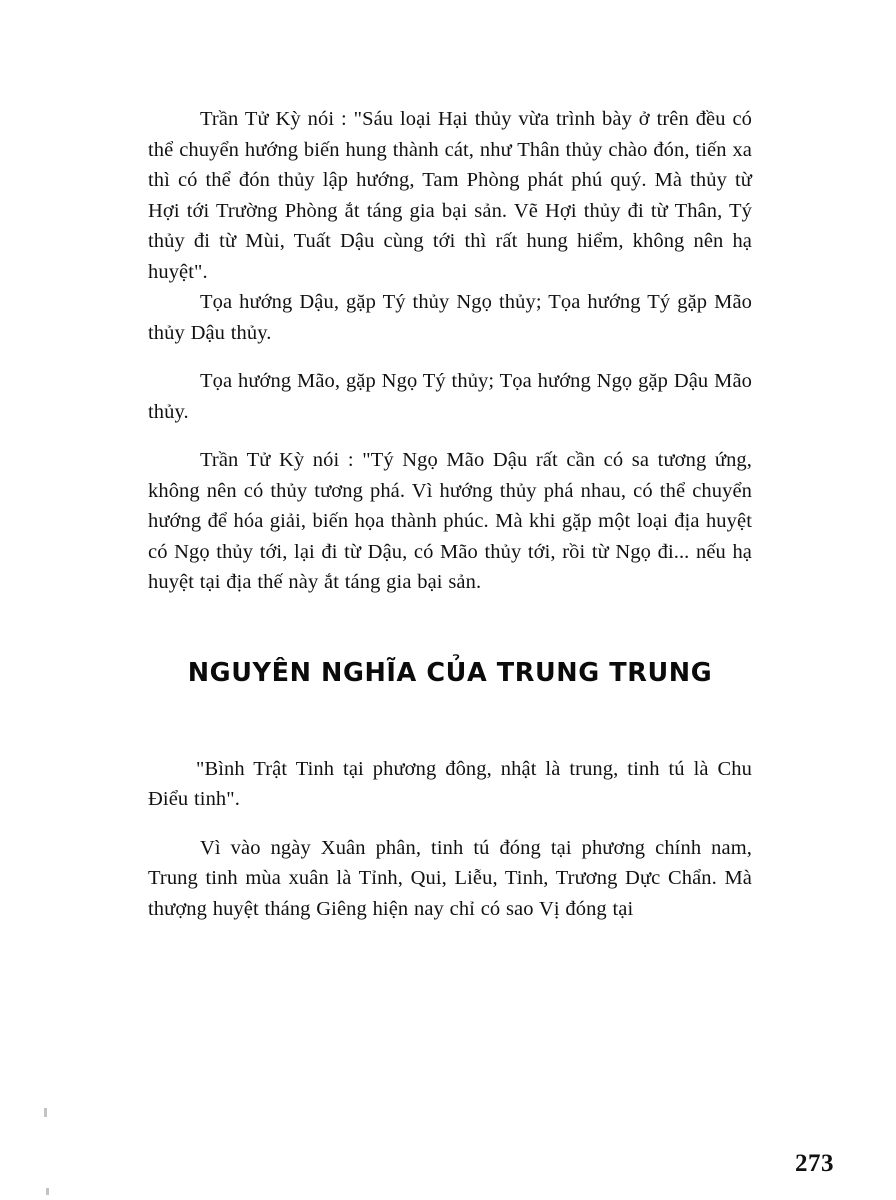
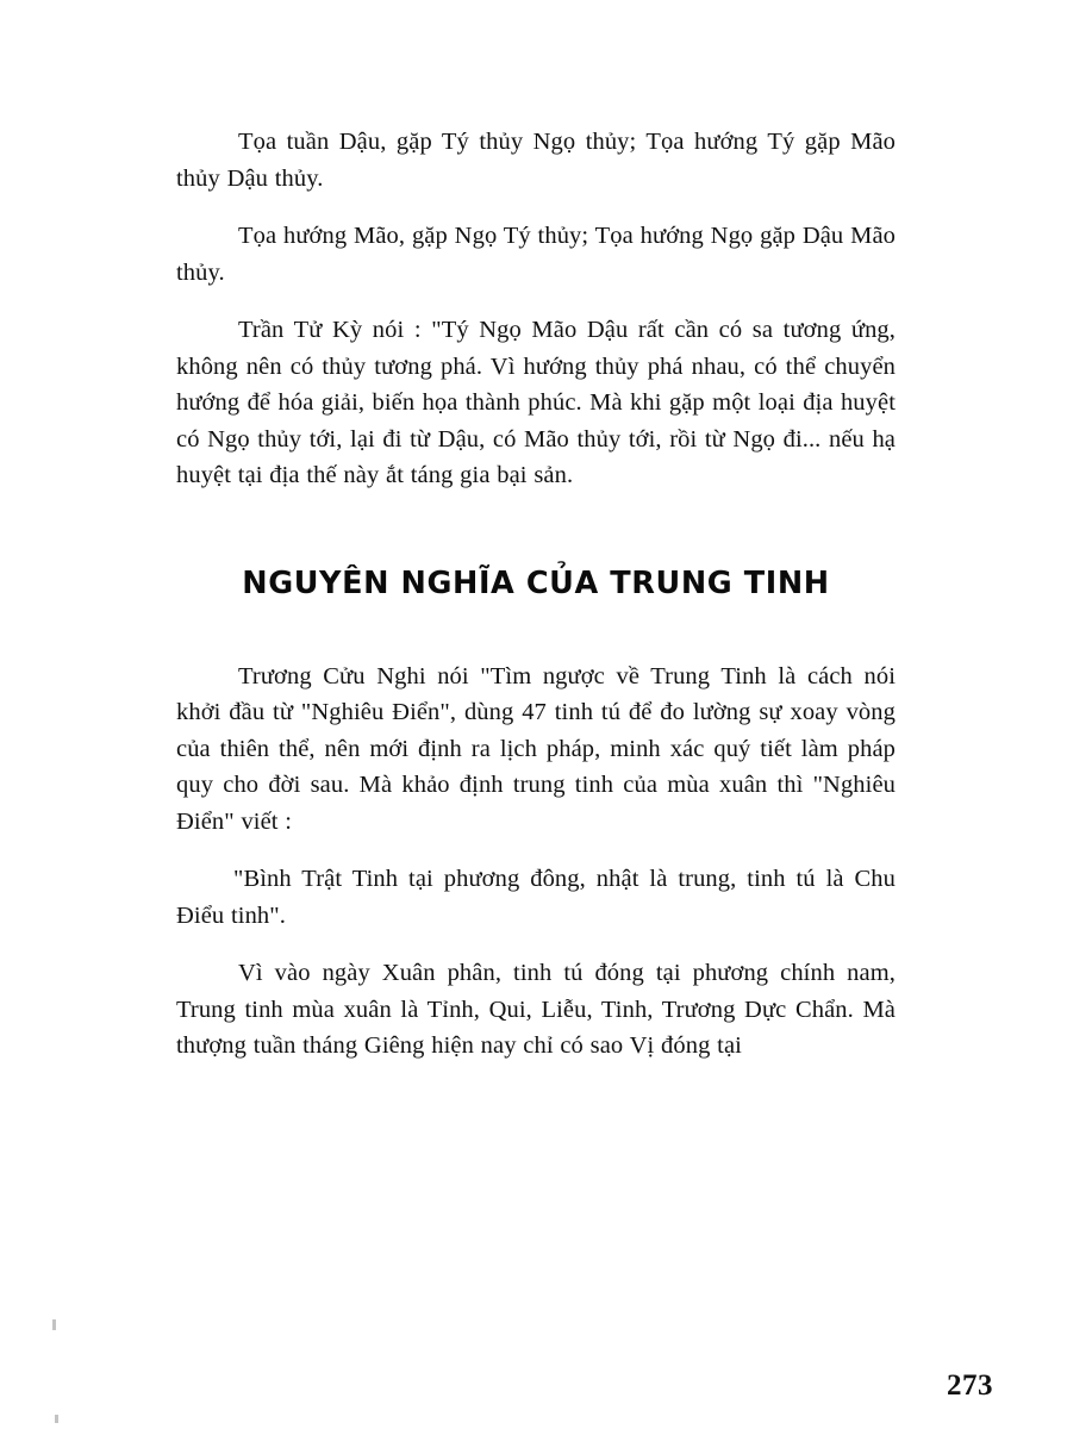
- Trần Tử Kỳ nói : "Sáu loại Hại thủy vừa trình bày ở trên đều có thể chuyển hướng biến hung thành cát, như Thân thủy chào đón, tiến xa thì có thể đón thủy lập hướng, Tam Phòng phát phú quý. Mà thủy từ Hợi tới Trường Phòng ắt táng gia bại sản. Vẽ Hợi thủy đi từ Thân, Tý thủy đi từ Mùi, Tuất Dậu cùng tới thì rất hung hiểm, không nên hạ huyệt".
- Tọa hướng Dậu, gặp Tý thủy Ngọ thủy; Tọa hướng Tý gặp Mão thủy Dậu thủy.
+ Tọa tuần Dậu, gặp Tý thủy Ngọ thủy; Tọa hướng Tý gặp Mão thủy Dậu thủy.
  Tọa hướng Mão, gặp Ngọ Tý thủy; Tọa hướng Ngọ gặp Dậu Mão thủy.
  Trần Tử Kỳ nói : "Tý Ngọ Mão Dậu rất cần có sa tương ứng, không nên có thủy tương phá. Vì hướng thủy phá nhau, có thể chuyển hướng để hóa giải, biến họa thành phúc. Mà khi gặp một loại địa huyệt có Ngọ thủy tới, lại đi từ Dậu, có Mão thủy tới, rồi từ Ngọ đi... nếu hạ huyệt tại địa thế này ắt táng gia bại sản.
- NGUYÊN NGHĨA CỦA TRUNG TRUNG
+ NGUYÊN NGHĨA CỦA TRUNG TINH
+ Trương Cửu Nghi nói "Tìm ngược về Trung Tinh là cách nói khởi đầu từ "Nghiêu Điển", dùng 47 tinh tú để đo lường sự xoay vòng của thiên thể, nên mới định ra lịch pháp, minh xác quý tiết làm pháp quy cho đời sau. Mà khảo định trung tinh của mùa xuân thì "Nghiêu Điển" viết :
  "Bình Trật Tinh tại phương đông, nhật là trung, tinh tú là Chu Điểu tinh".
- Vì vào ngày Xuân phân, tinh tú đóng tại phương chính nam, Trung tinh mùa xuân là Tỉnh, Qui, Liễu, Tinh, Trương Dực Chẩn. Mà thượng huyệt tháng Giêng hiện nay chỉ có sao Vị đóng tại
+ Vì vào ngày Xuân phân, tinh tú đóng tại phương chính nam, Trung tinh mùa xuân là Tỉnh, Qui, Liễu, Tinh, Trương Dực Chẩn. Mà thượng tuần tháng Giêng hiện nay chỉ có sao Vị đóng tại
  273
